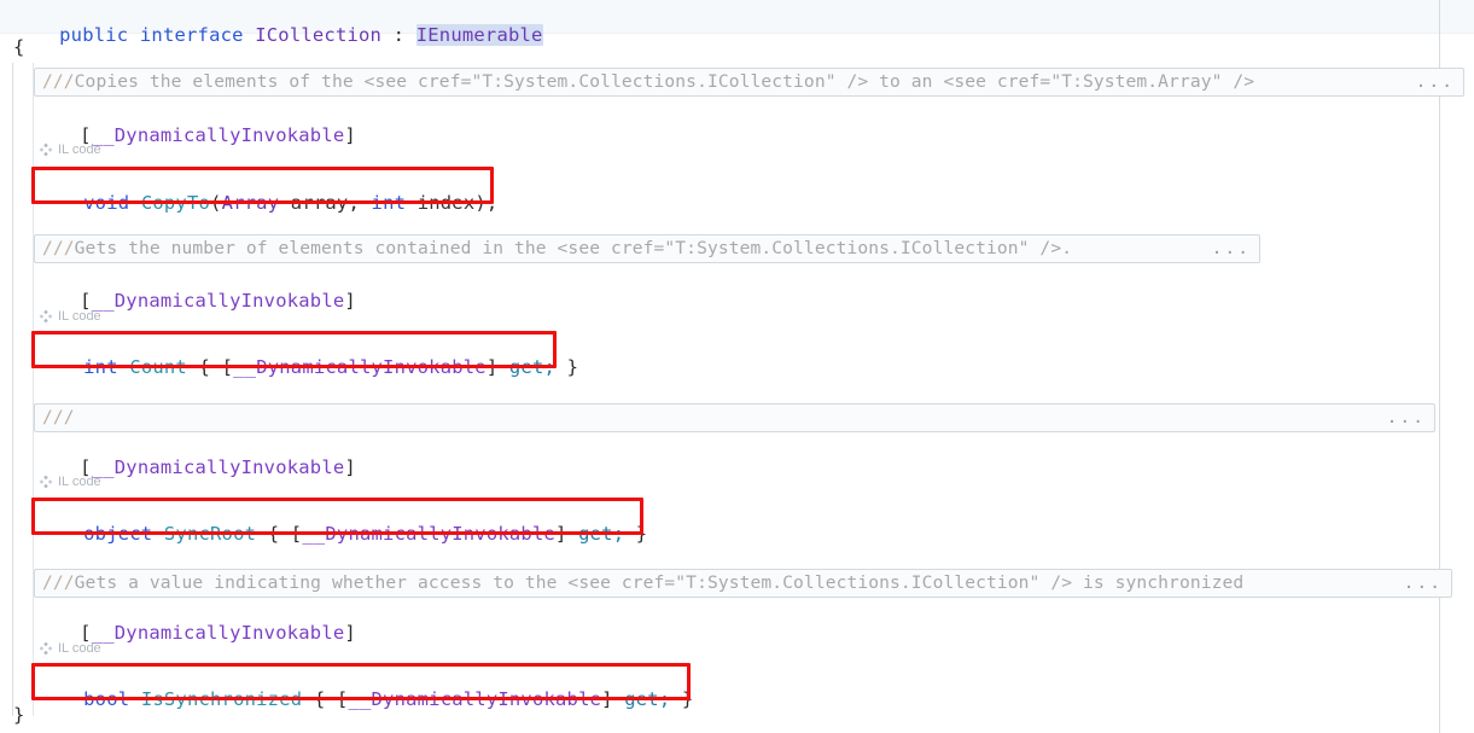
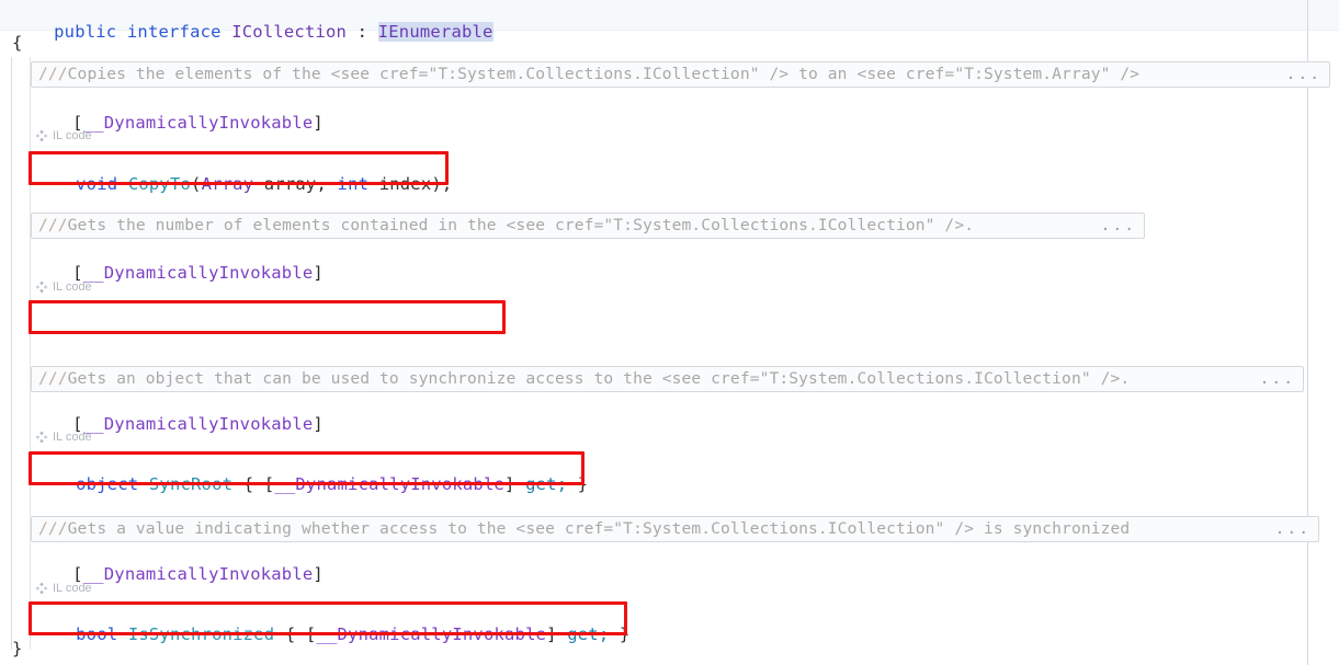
  public interface ICollection : IEnumerable
  {
  ///
  Copies the elements of the <see cref="T:System.Collections.ICollection" /> to an <see cref="T:System.Array" />
  ...
  [__DynamicallyInvokable]
  IL code
  void CopyTo(Array array, int index);
  ///
  Gets the number of elements contained in the <see cref="T:System.Collections.ICollection" />.
  ...
  [__DynamicallyInvokable]
  IL code
- int Count { [__DynamicallyInvokable] get; }
  ///
+ Gets an object that can be used to synchronize access to the <see cref="T:System.Collections.ICollection" />.
  ...
  [__DynamicallyInvokable]
  IL code
  object SyncRoot { [__DynamicallyInvokable] get; }
  ///
  Gets a value indicating whether access to the <see cref="T:System.Collections.ICollection" /> is synchronized
  ...
  [__DynamicallyInvokable]
  IL code
  bool IsSynchronized { [__DynamicallyInvokable] get; }
  }
